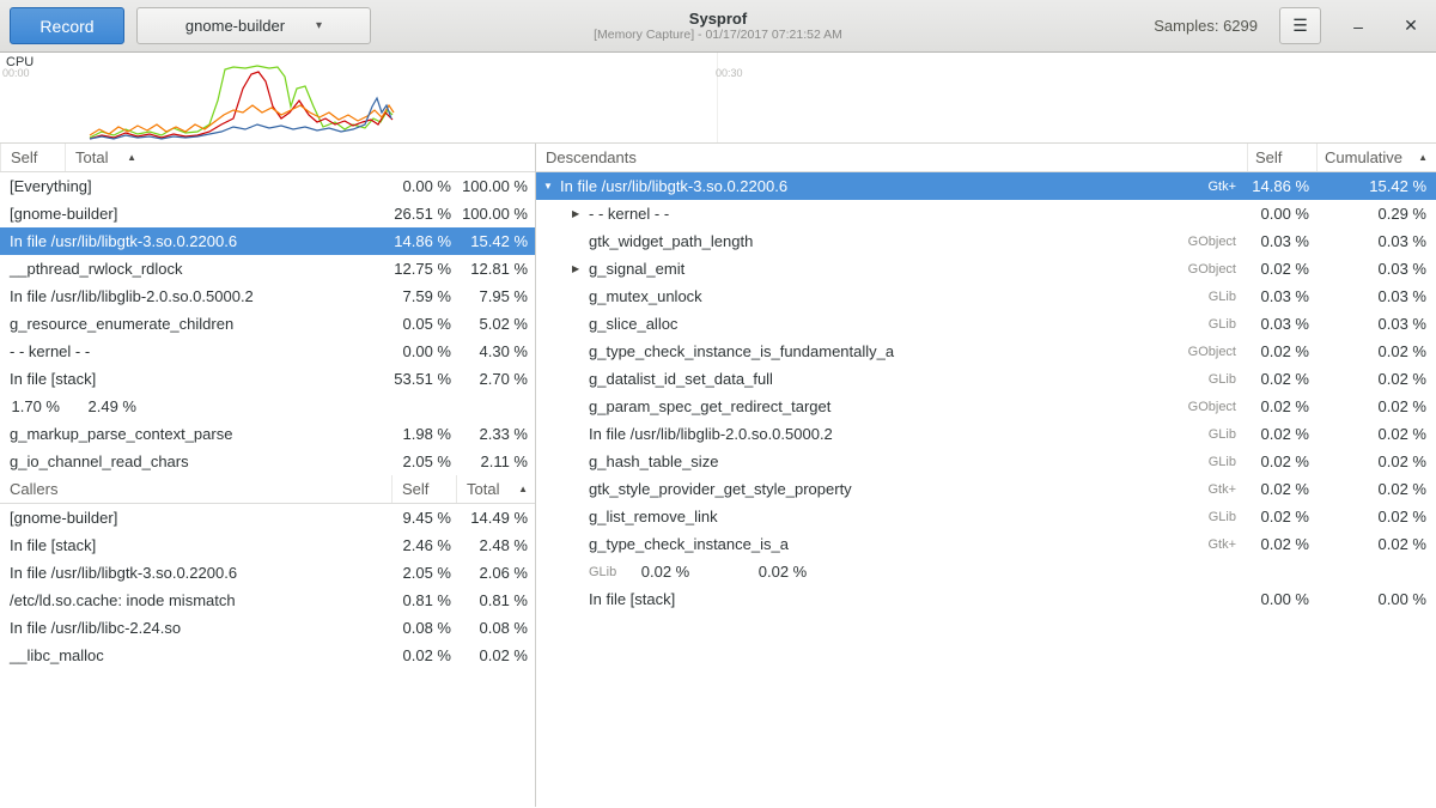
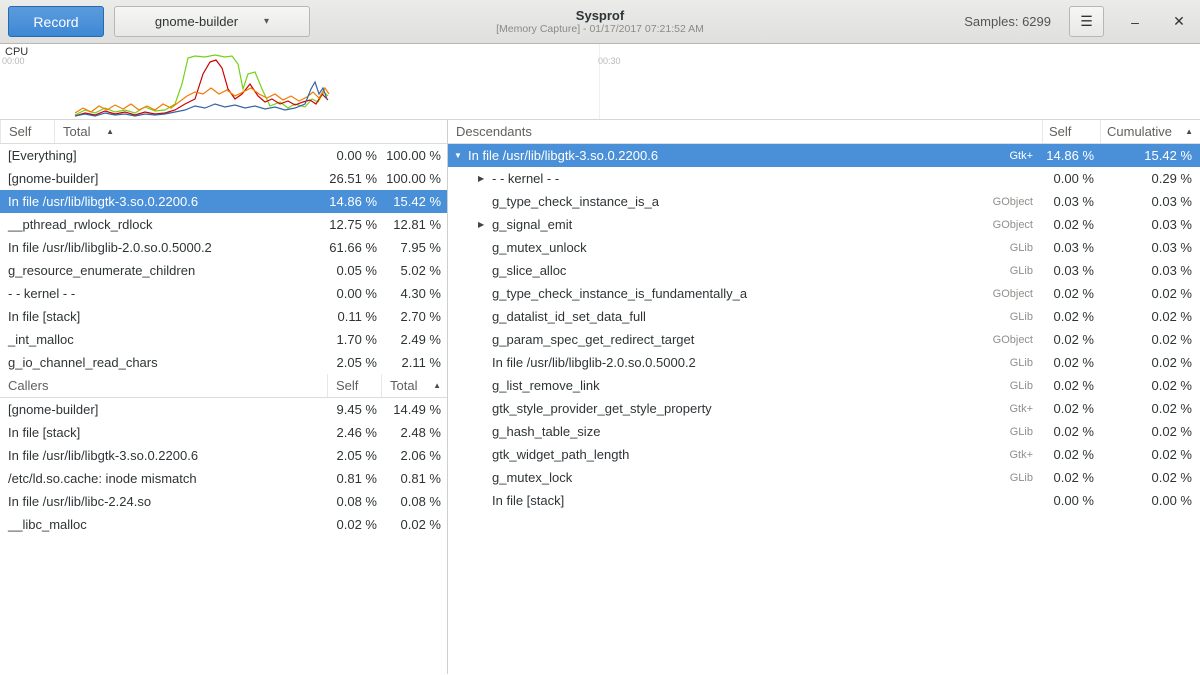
  Record
  gnome-builder
  ▾
  Sysprof
  [Memory Capture] - 01/17/2017 07:21:52 AM
  Samples: 6299
  ☰
  –
  ✕
  CPU
  00:00
  00:30
  Self
  Total
  ▲
  [Everything]
  0.00 %
  100.00 %
  [gnome-builder]
  26.51 %
  100.00 %
  In file /usr/lib/libgtk-3.so.0.2200.6
  14.86 %
  15.42 %
  __pthread_rwlock_rdlock
  12.75 %
  12.81 %
  In file /usr/lib/libglib-2.0.so.0.5000.2
- 7.59 %
+ 61.66 %
  7.95 %
  g_resource_enumerate_children
  0.05 %
  5.02 %
  - - kernel - -
  0.00 %
  4.30 %
  In file [stack]
- 53.51 %
+ 0.11 %
  2.70 %
+ _int_malloc
  1.70 %
  2.49 %
- g_markup_parse_context_parse
- 1.98 %
- 2.33 %
  g_io_channel_read_chars
  2.05 %
  2.11 %
  Callers
  Self
  Total
  ▲
  [gnome-builder]
  9.45 %
  14.49 %
  In file [stack]
  2.46 %
  2.48 %
  In file /usr/lib/libgtk-3.so.0.2200.6
  2.05 %
  2.06 %
  /etc/ld.so.cache: inode mismatch
  0.81 %
  0.81 %
  In file /usr/lib/libc-2.24.so
  0.08 %
  0.08 %
  __libc_malloc
  0.02 %
  0.02 %
  Descendants
  Self
  Cumulative
  ▲
  ▼
  In file /usr/lib/libgtk-3.so.0.2200.6
  Gtk+
  14.86 %
  15.42 %
  ▶
  - - kernel - -
  0.00 %
  0.29 %
- gtk_widget_path_length
+ g_type_check_instance_is_a
  GObject
  0.03 %
  0.03 %
  ▶
  g_signal_emit
  GObject
  0.02 %
  0.03 %
  g_mutex_unlock
  GLib
  0.03 %
  0.03 %
  g_slice_alloc
  GLib
  0.03 %
  0.03 %
  g_type_check_instance_is_fundamentally_a
  GObject
  0.02 %
  0.02 %
  g_datalist_id_set_data_full
  GLib
  0.02 %
  0.02 %
  g_param_spec_get_redirect_target
  GObject
  0.02 %
  0.02 %
  In file /usr/lib/libglib-2.0.so.0.5000.2
  GLib
  0.02 %
  0.02 %
- g_hash_table_size
+ g_list_remove_link
  GLib
  0.02 %
  0.02 %
  gtk_style_provider_get_style_property
  Gtk+
  0.02 %
  0.02 %
- g_list_remove_link
+ g_hash_table_size
  GLib
  0.02 %
  0.02 %
- g_type_check_instance_is_a
+ gtk_widget_path_length
  Gtk+
  0.02 %
  0.02 %
+ g_mutex_lock
  GLib
  0.02 %
  0.02 %
  In file [stack]
  0.00 %
  0.00 %
